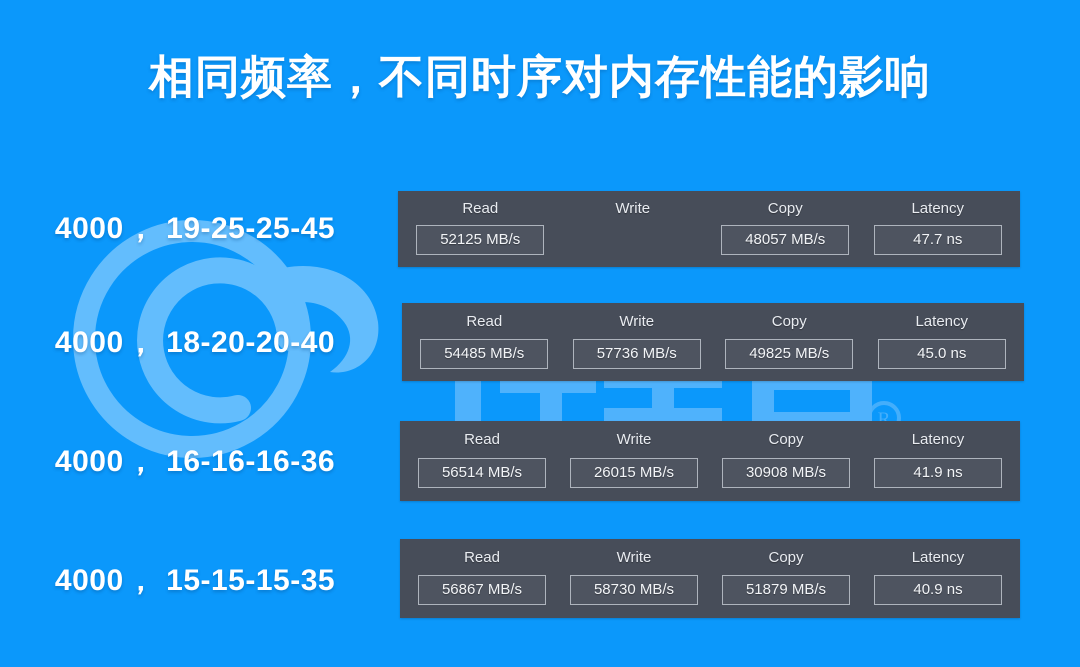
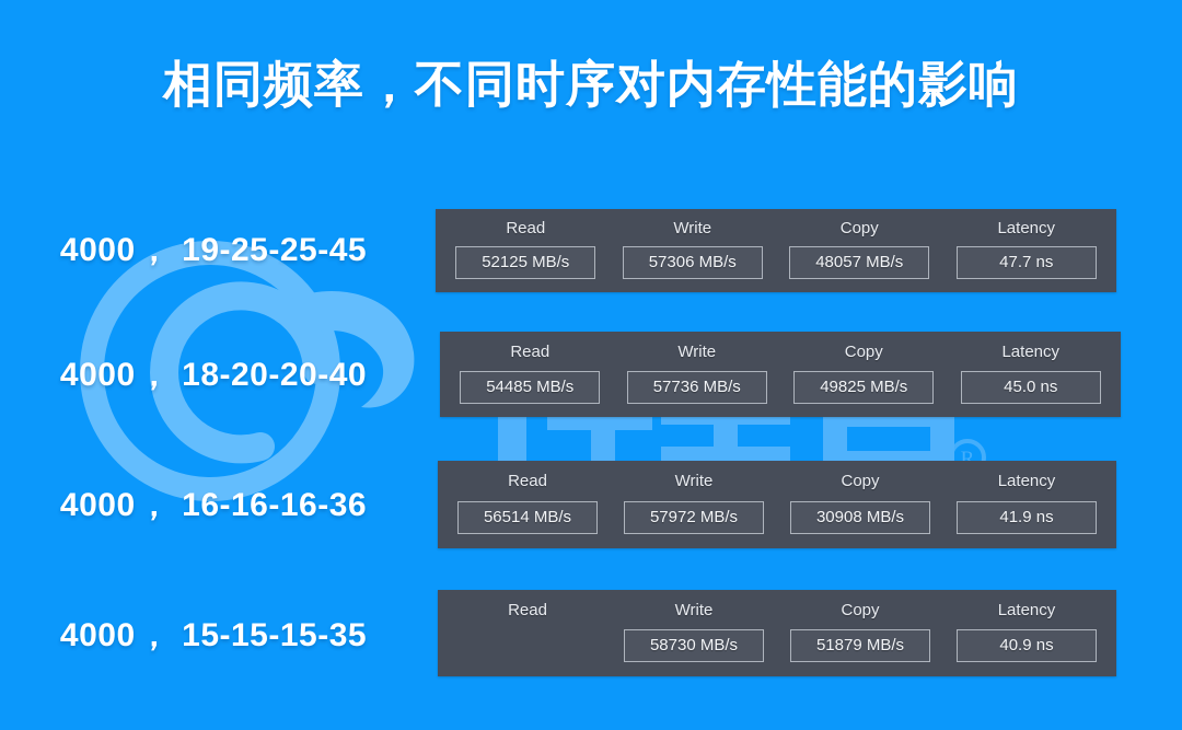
  R
  相同频率，不同时序对内存性能的影响
  4000， 19-25-25-45
  Read
  52125 MB/s
  Write
+ 57306 MB/s
  Copy
  48057 MB/s
  Latency
  47.7 ns
  4000， 18-20-20-40
  Read
  54485 MB/s
  Write
  57736 MB/s
  Copy
  49825 MB/s
  Latency
  45.0 ns
  4000， 16-16-16-36
  Read
  56514 MB/s
  Write
- 26015 MB/s
+ 57972 MB/s
  Copy
  30908 MB/s
  Latency
  41.9 ns
  4000， 15-15-15-35
  Read
- 56867 MB/s
  Write
  58730 MB/s
  Copy
  51879 MB/s
  Latency
  40.9 ns
